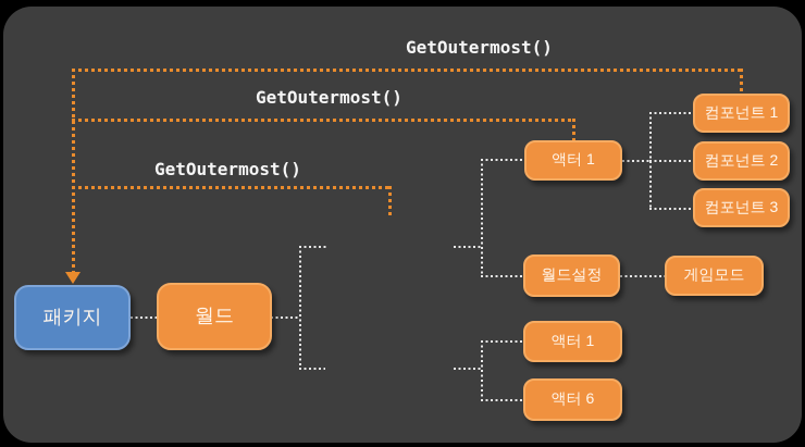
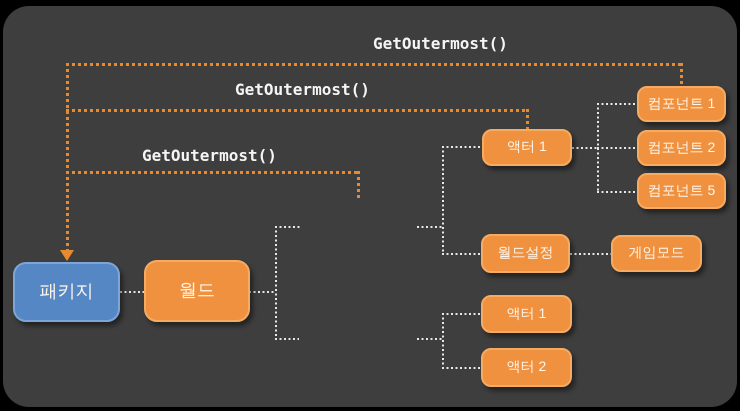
  GetOutermost()
  GetOutermost()
  GetOutermost()
  패키지
  월드
  액터 1
  월드설정
  게임모드
  컴포넌트 1
  컴포넌트 2
- 컴포넌트 3
+ 컴포넌트 5
  액터 1
- 액터 6
+ 액터 2
